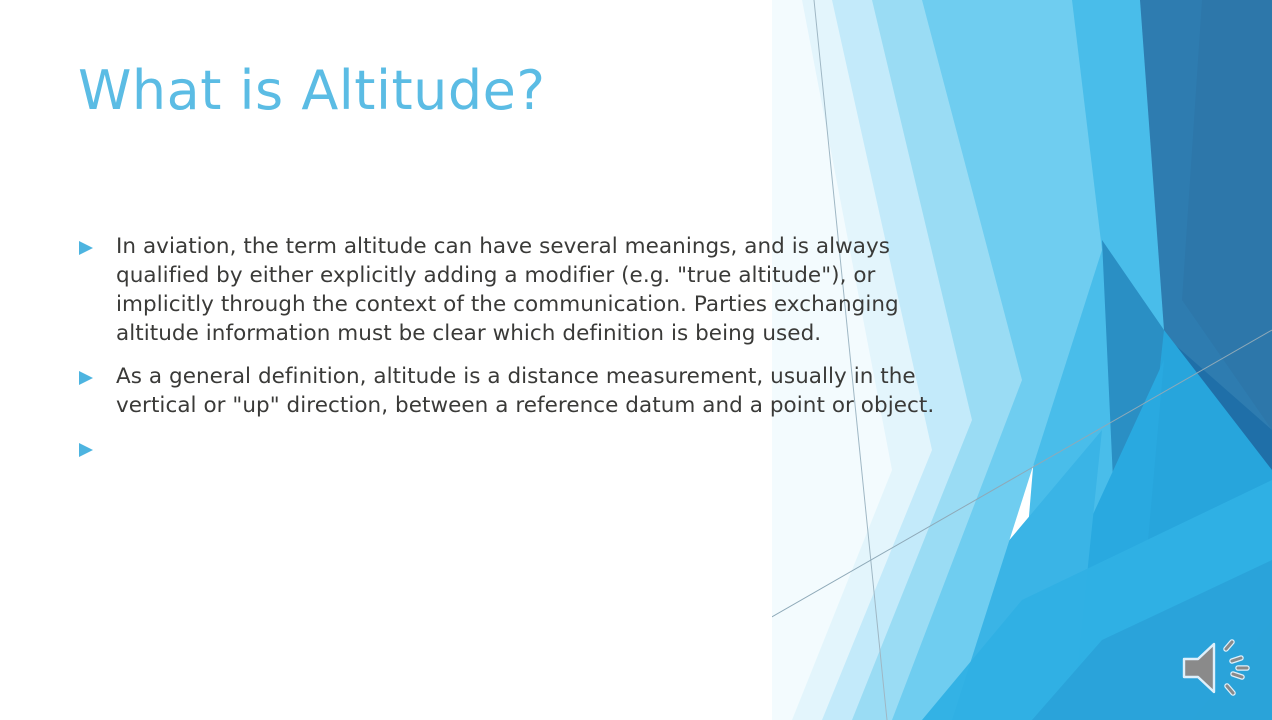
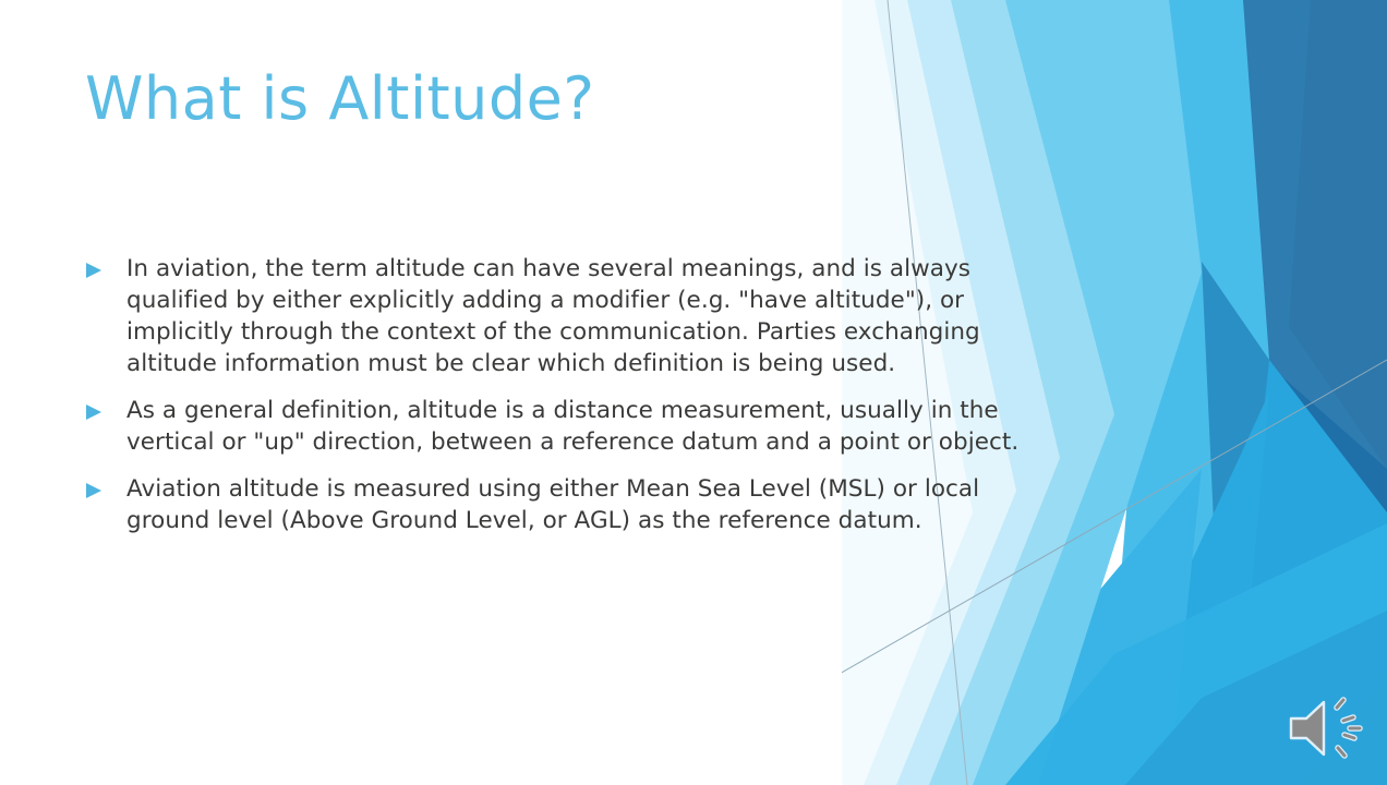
  What is Altitude?
- In aviation, the term altitude can have several meanings, and is always qualified by either explicitly adding a modifier (e.g. "true altitude"), or implicitly through the context of the communication. Parties exchanging altitude information must be clear which definition is being used.
+ In aviation, the term altitude can have several meanings, and is always qualified by either explicitly adding a modifier (e.g. "have altitude"), or implicitly through the context of the communication. Parties exchanging altitude information must be clear which definition is being used.
  As a general definition, altitude is a distance measurement, usually in the vertical or "up" direction, between a reference datum and a point or object.
+ Aviation altitude is measured using either Mean Sea Level (MSL) or local ground level (Above Ground Level, or AGL) as the reference datum.
